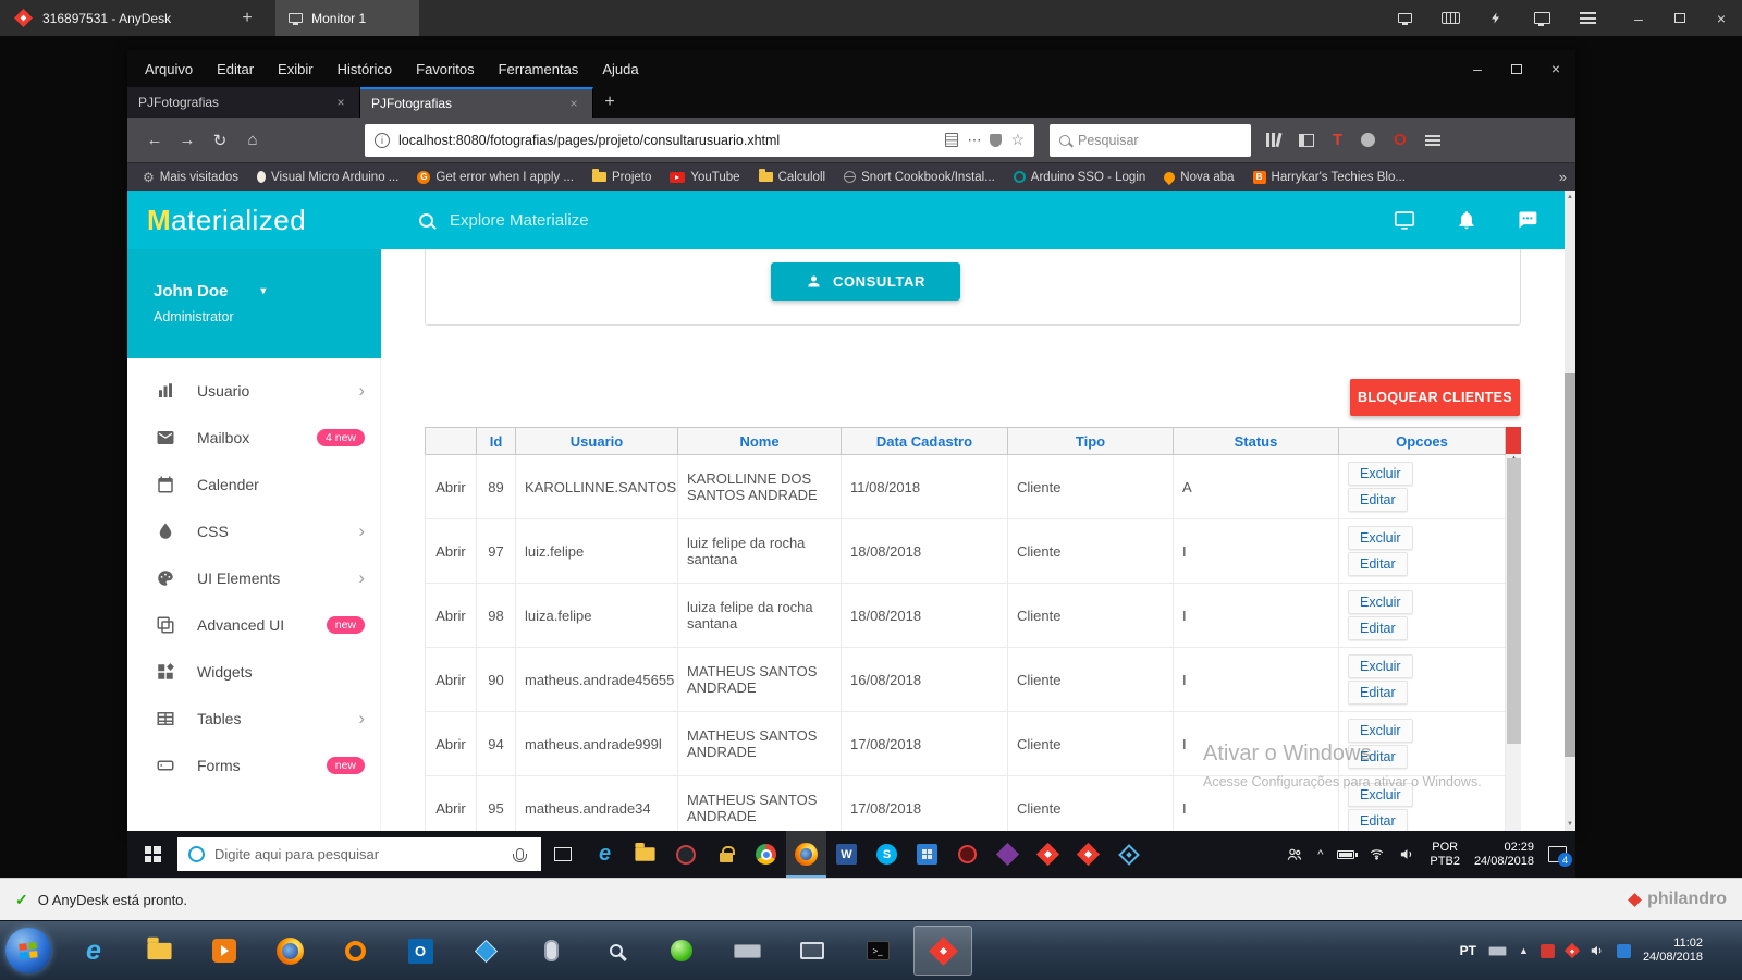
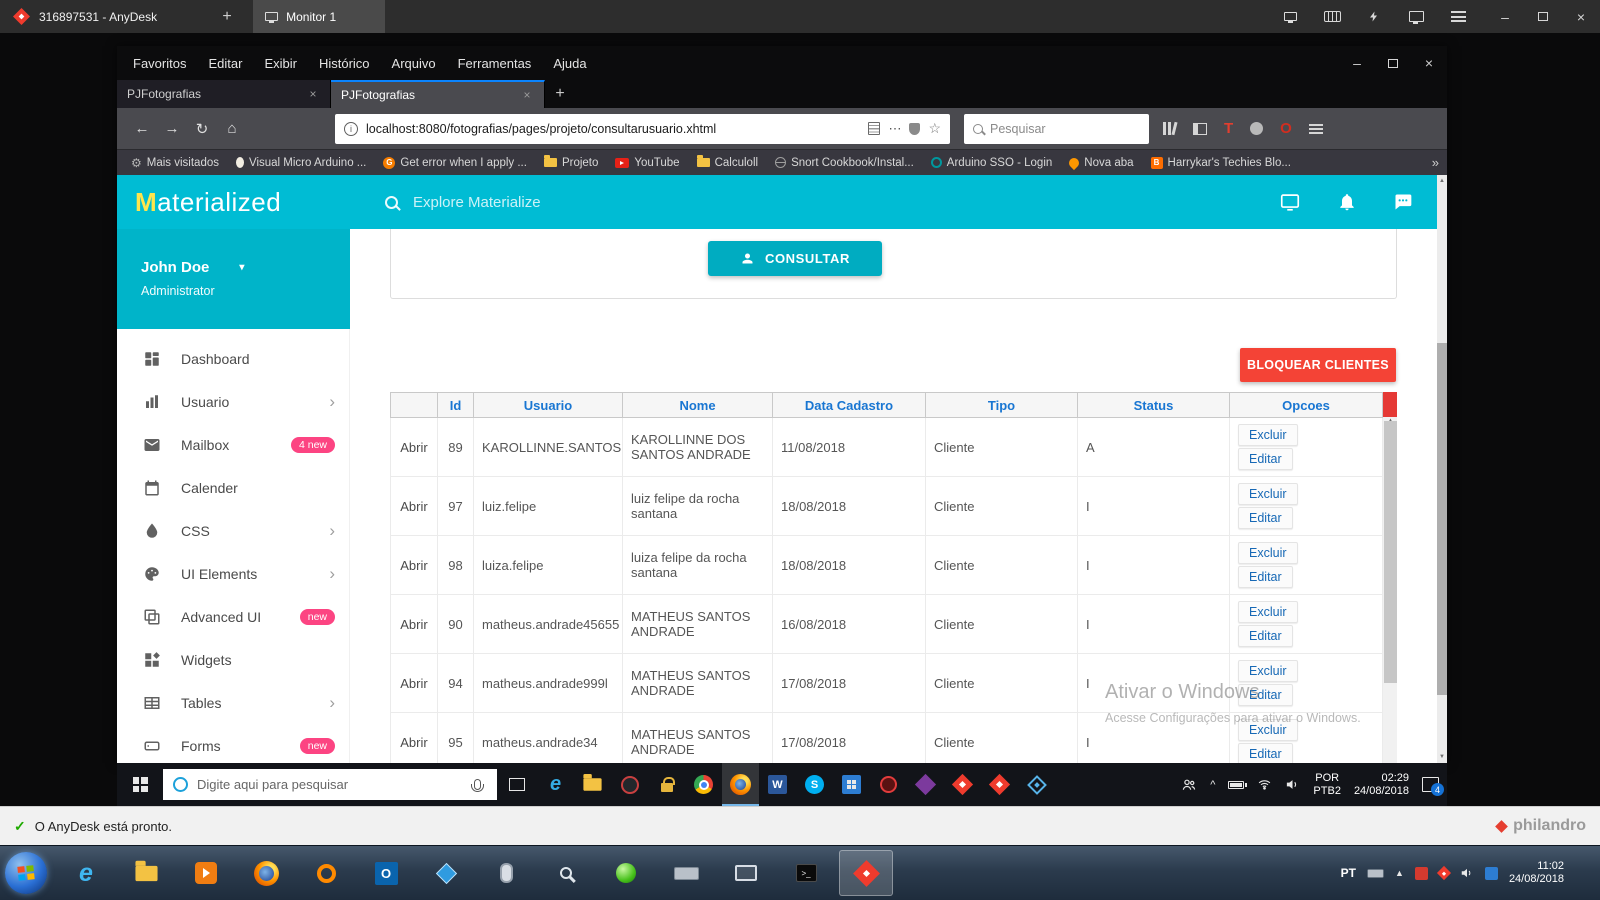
  316897531 - AnyDesk
  +
  Monitor 1
  –
  ×
- Arquivo
+ Favoritos
  Editar
  Exibir
  Histórico
- Favoritos
+ Arquivo
  Ferramentas
  Ajuda
  –
  ×
  PJFotografias
  ×
  PJFotografias
  ×
  +
  ←
  →
  ↻
  ⌂
  i
  localhost:8080/fotografias/pages/projeto/consultarusuario.xhtml
  ⋯
  ☆
  Pesquisar
  T
  O
  ⚙
  Mais visitados
  Visual Micro Arduino ...
  G
  Get error when I apply ...
  Projeto
  YouTube
  Calculoll
  Snort Cookbook/Instal...
  Arduino SSO - Login
  Nova aba
  B
  Harrykar's Techies Blo...
  »
  Materialized
  Explore Materialize
  John Doe
  ▾
  Administrator
+ Dashboard
  Usuario
  ›
  Mailbox
  4 new
  Calender
  CSS
  ›
  UI Elements
  ›
  Advanced UI
  new
  Widgets
  Tables
  ›
  Forms
  new
  CONSULTAR
  BLOQUEAR CLIENTES
  	Id	Usuario	Nome	Data Cadastro	Tipo	Status	Opcoes
  Abrir	89	KAROLLINNE.SANTOS	KAROLLINNE DOS SANTOS ANDRADE	11/08/2018	Cliente	A	Excluir Editar
  Abrir	97	luiz.felipe	luiz felipe da rocha santana	18/08/2018	Cliente	I	Excluir Editar
  Abrir	98	luiza.felipe	luiza felipe da rocha santana	18/08/2018	Cliente	I	Excluir Editar
  Abrir	90	matheus.andrade45655	MATHEUS SANTOS ANDRADE	16/08/2018	Cliente	I	Excluir Editar
  Abrir	94	matheus.andrade999l	MATHEUS SANTOS ANDRADE	17/08/2018	Cliente	I	Excluir Editar
  Abrir	95	matheus.andrade34	MATHEUS SANTOS ANDRADE	17/08/2018	Cliente	I	Excluir Editar
  Ativar o Windows
  Acesse Configurações para ativar o Windows.
  Digite aqui para pesquisar
  e
  W
  S
  ^
  POR
  PTB2
  02:29
  24/08/2018
  4
  ✓
  O AnyDesk está pronto.
  philandro
  e
  O
  >_
  PT
  ▲
  11:02
  24/08/2018
